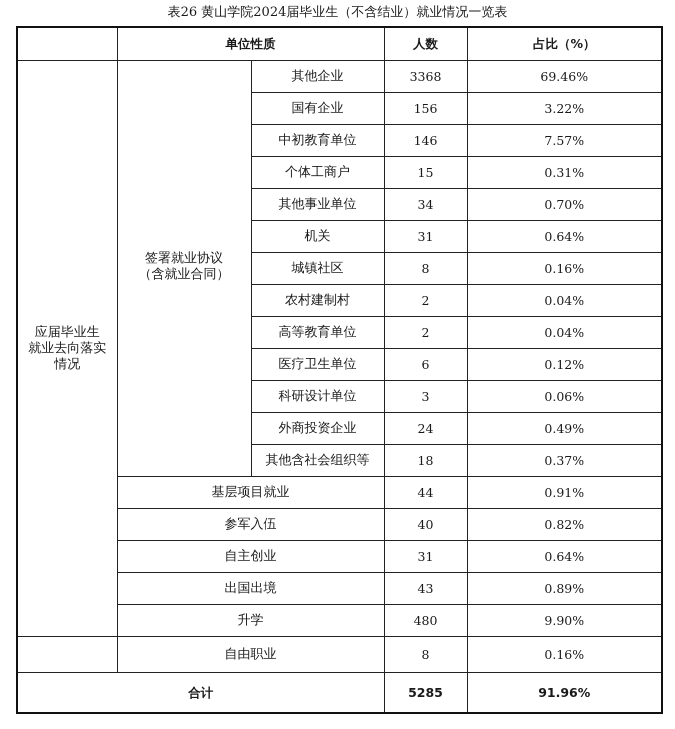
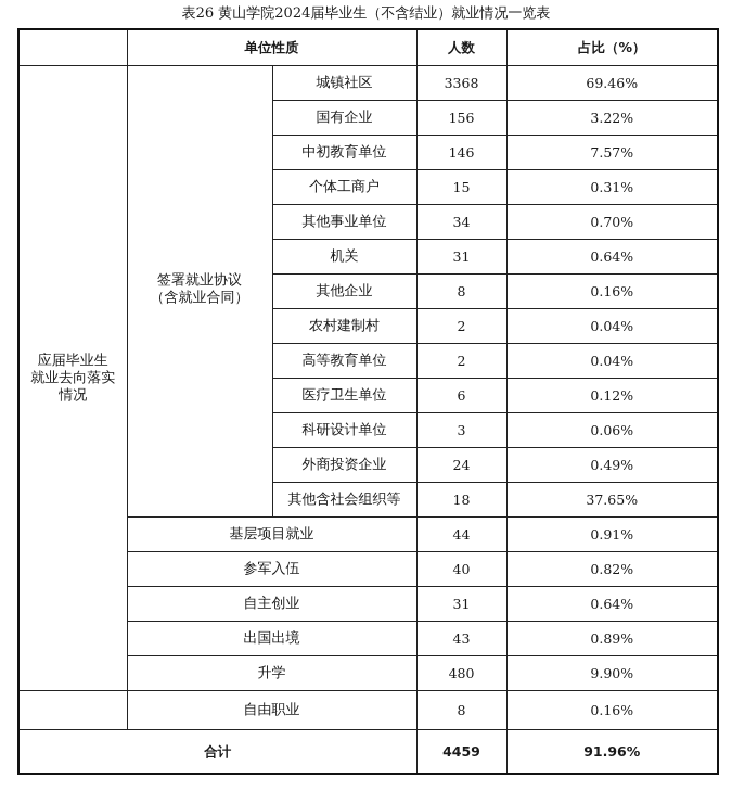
  表26 黄山学院2024届毕业生（不含结业）就业情况一览表
  	单位性质	人数	占比（%）
- 应届毕业生 就业去向落实 情况	签署就业协议 （含就业合同）	其他企业	3368	69.46%
+ 应届毕业生 就业去向落实 情况	签署就业协议 （含就业合同）	城镇社区	3368	69.46%
  国有企业	156	3.22%
  中初教育单位	146	7.57%
  个体工商户	15	0.31%
  其他事业单位	34	0.70%
  机关	31	0.64%
- 城镇社区	8	0.16%
+ 其他企业	8	0.16%
  农村建制村	2	0.04%
  高等教育单位	2	0.04%
  医疗卫生单位	6	0.12%
  科研设计单位	3	0.06%
  外商投资企业	24	0.49%
- 其他含社会组织等	18	0.37%
+ 其他含社会组织等	18	37.65%
  基层项目就业	44	0.91%
  参军入伍	40	0.82%
  自主创业	31	0.64%
  出国出境	43	0.89%
  升学	480	9.90%
  	自由职业	8	0.16%
- 合计	5285	91.96%
+ 合计	4459	91.96%
